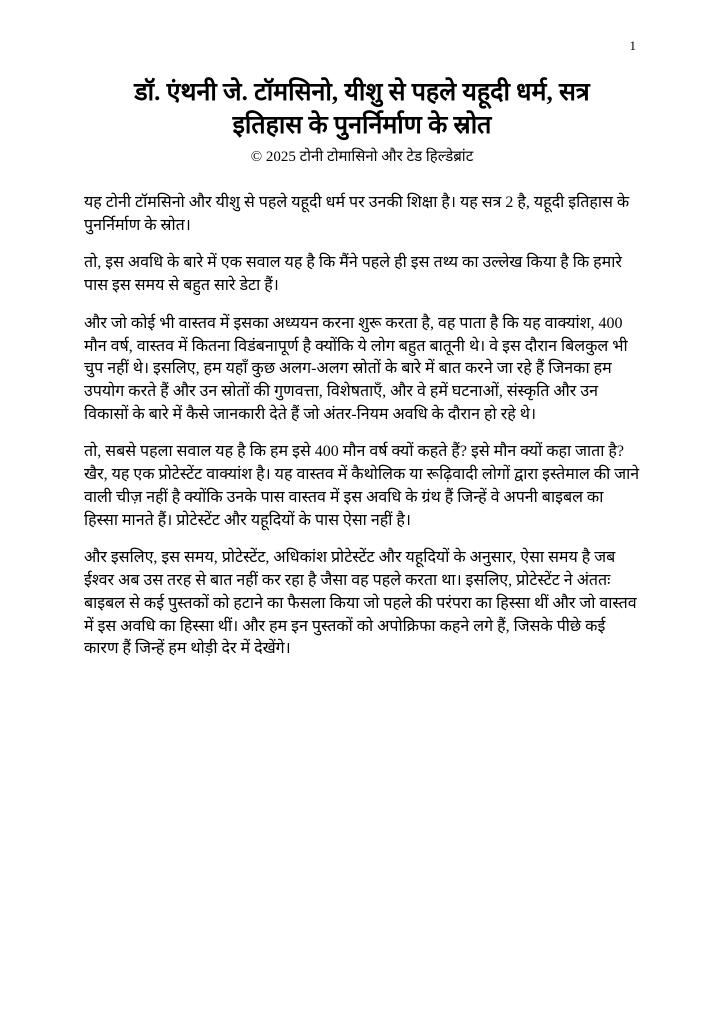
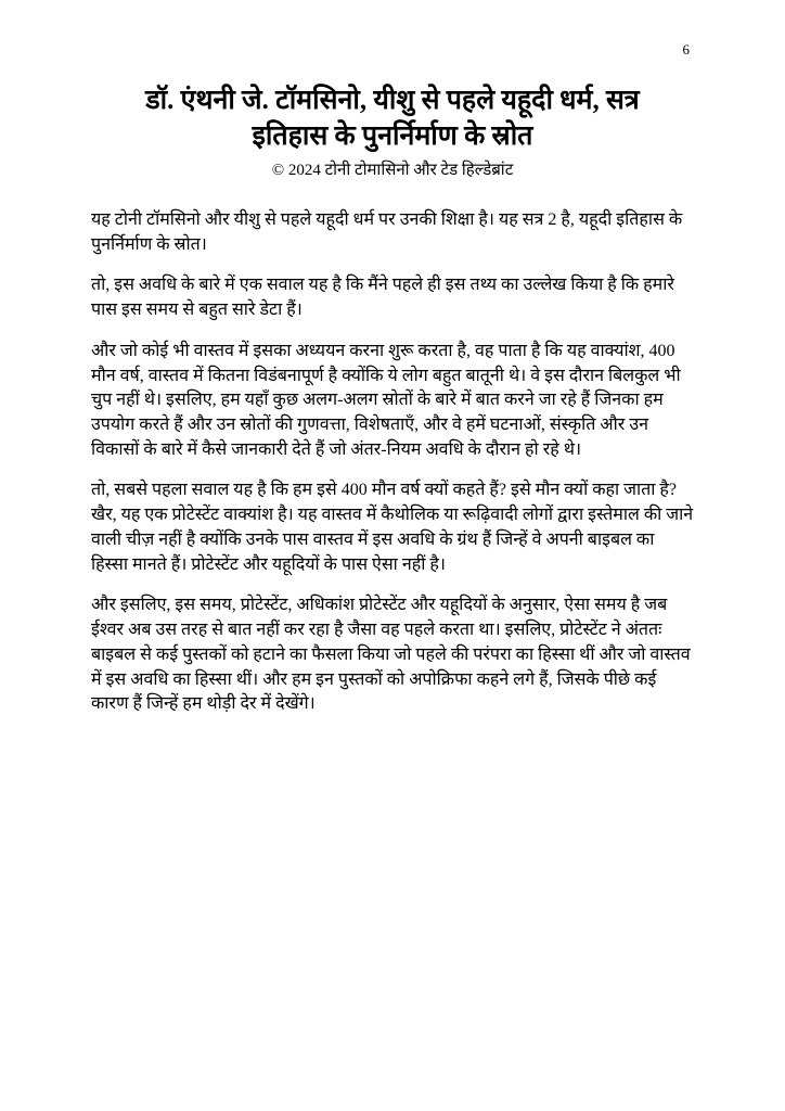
- 1
+ 6
  डॉ. एंथनी जे. टॉमसिनो, यीशु से पहले यहूदी धर्म, सत्र
  इतिहास के पुनर्निर्माण के स्रोत
- © 2025 टोनी टोमासिनो और टेड हिल्डेब्रांट
+ © 2024 टोनी टोमासिनो और टेड हिल्डेब्रांट
  यह टोनी टॉमसिनो और यीशु से पहले यहूदी धर्म पर उनकी शिक्षा है। यह सत्र 2 है, यहूदी इतिहास के पुनर्निर्माण के स्रोत।
  तो, इस अवधि के बारे में एक सवाल यह है कि मैंने पहले ही इस तथ्य का उल्लेख किया है कि हमारे पास इस समय से बहुत सारे डेटा हैं।
  और जो कोई भी वास्तव में इसका अध्ययन करना शुरू करता है, वह पाता है कि यह वाक्यांश, 400 मौन वर्ष, वास्तव में कितना विडंबनापूर्ण है क्योंकि ये लोग बहुत बातूनी थे। वे इस दौरान बिलकुल भी चुप नहीं थे। इसलिए, हम यहाँ कुछ अलग-अलग स्रोतों के बारे में बात करने जा रहे हैं जिनका हम उपयोग करते हैं और उन स्रोतों की गुणवत्ता, विशेषताएँ, और वे हमें घटनाओं, संस्कृति और उन विकासों के बारे में कैसे जानकारी देते हैं जो अंतर-नियम अवधि के दौरान हो रहे थे।
  तो, सबसे पहला सवाल यह है कि हम इसे 400 मौन वर्ष क्यों कहते हैं? इसे मौन क्यों कहा जाता है? खैर, यह एक प्रोटेस्टेंट वाक्यांश है। यह वास्तव में कैथोलिक या रूढ़िवादी लोगों द्वारा इस्तेमाल की जाने वाली चीज़ नहीं है क्योंकि उनके पास वास्तव में इस अवधि के ग्रंथ हैं जिन्हें वे अपनी बाइबल का हिस्सा मानते हैं। प्रोटेस्टेंट और यहूदियों के पास ऐसा नहीं है।
  और इसलिए, इस समय, प्रोटेस्टेंट, अधिकांश प्रोटेस्टेंट और यहूदियों के अनुसार, ऐसा समय है जब ईश्वर अब उस तरह से बात नहीं कर रहा है जैसा वह पहले करता था। इसलिए, प्रोटेस्टेंट ने अंततः बाइबल से कई पुस्तकों को हटाने का फैसला किया जो पहले की परंपरा का हिस्सा थीं और जो वास्तव में इस अवधि का हिस्सा थीं। और हम इन पुस्तकों को अपोक्रिफा कहने लगे हैं, जिसके पीछे कई कारण हैं जिन्हें हम थोड़ी देर में देखेंगे।
